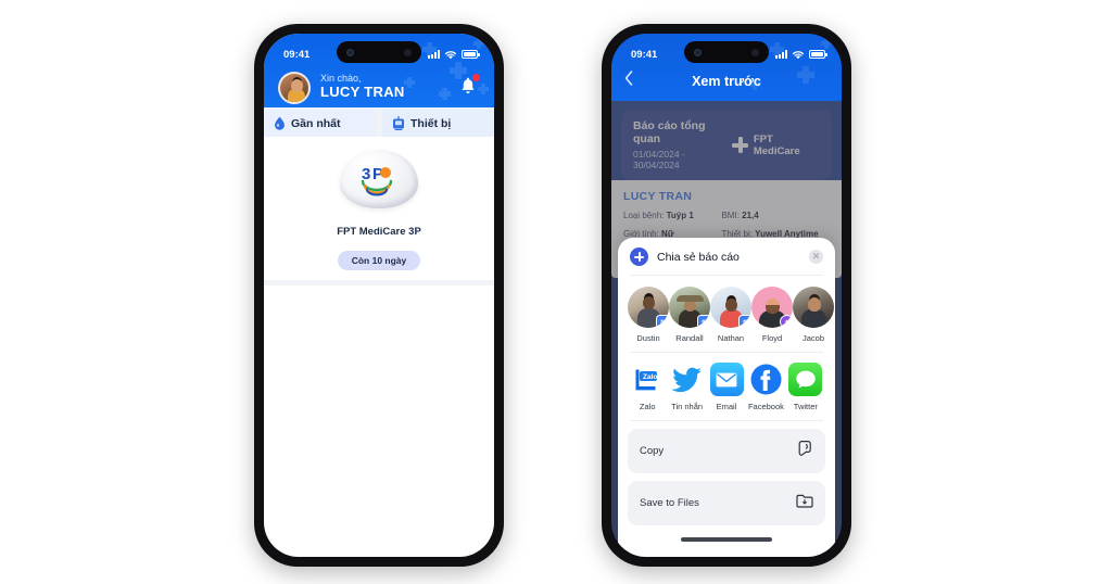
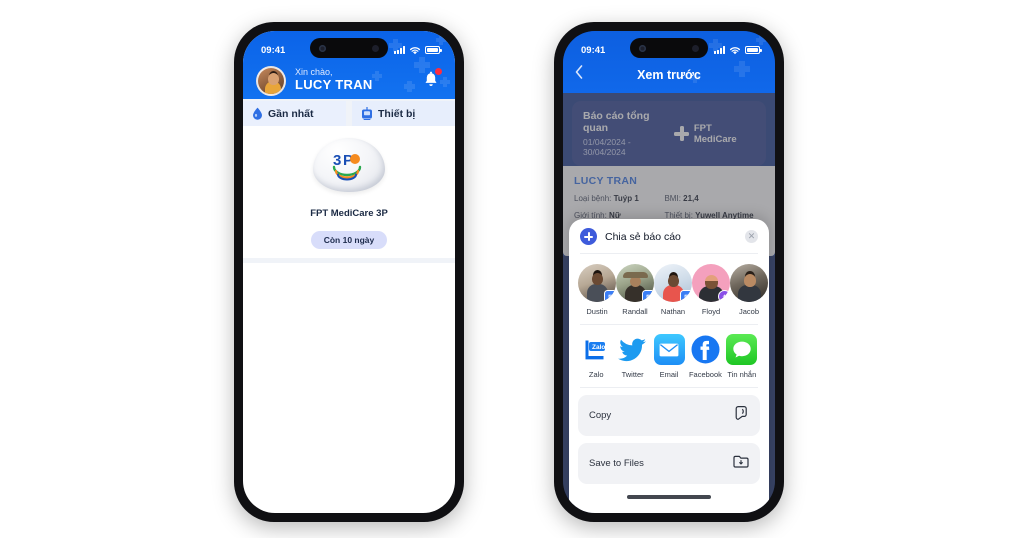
  09:41
  Xin chào,
  LUCY TRAN
  Gần nhất
  Thiết bị
  3
  P
  FPT MediCare 3P
  Còn 10 ngày
  09:41
  Xem trước
  Báo cáo tổng quan
  01/04/2024 - 30/04/2024
  FPT MediCare
  LUCY TRAN
  Loại bệnh: Tuýp 1
  Giới tính: Nữ
  BMI: 21,4
  Thiết bị: Yuwell Anytime
  Chia sẻ báo cáo
  ✕
  Dustin
  Randall
  Nathan
  Floyd
  Jacob
  Zalo
- Tin nhắn
+ Twitter
  Email
  Facebook
- Twitter
+ Tin nhắn
  Copy
  Save to Files
